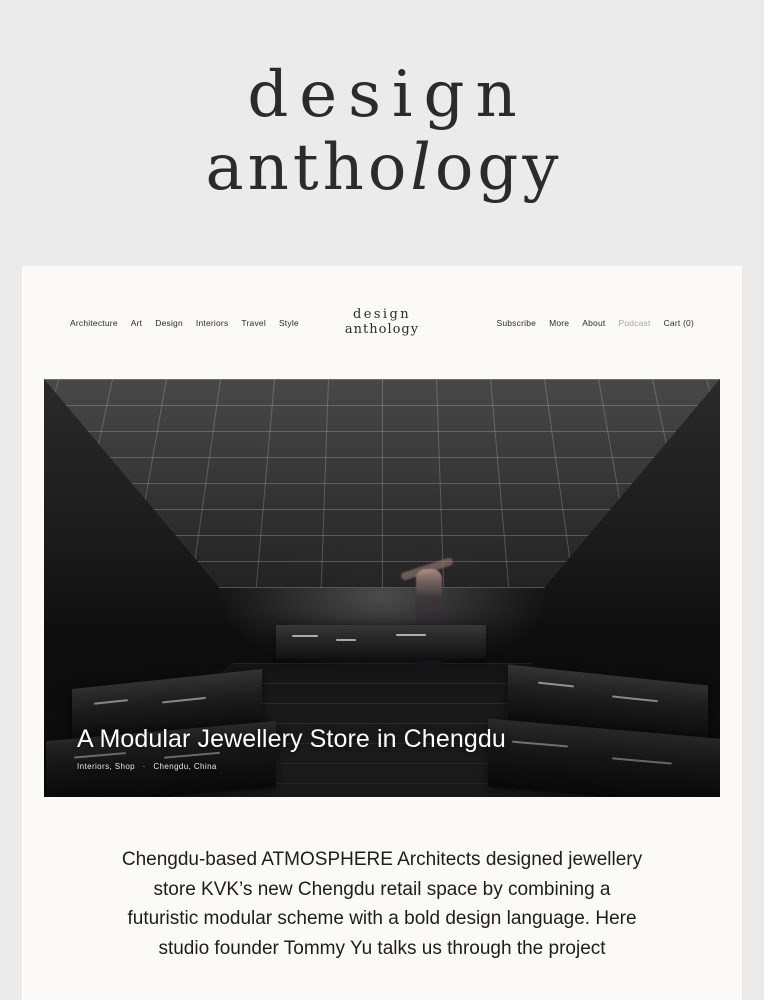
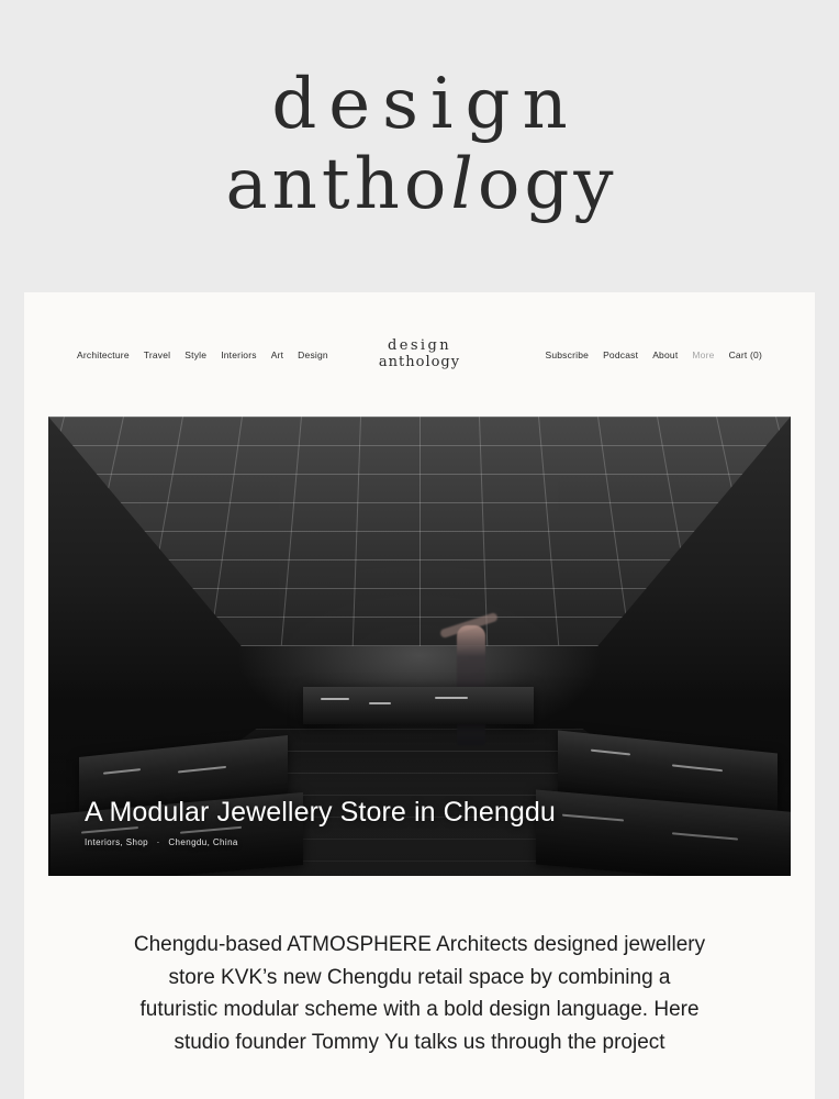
  design
  anthology
  Architecture
- Art
+ Travel
- Design
+ Style
  Interiors
- Travel
+ Art
- Style
+ Design
  design
  anthology
  Subscribe
- More
+ Podcast
  About
- Podcast
+ More
  Cart (0)
  A Modular Jewellery Store in Chengdu
  Interiors, Shop · Chengdu, China
  Chengdu-based ATMOSPHERE Architects designed jewellery store KVK’s new Chengdu retail space by combining a futuristic modular scheme with a bold design language. Here studio founder Tommy Yu talks us through the project
